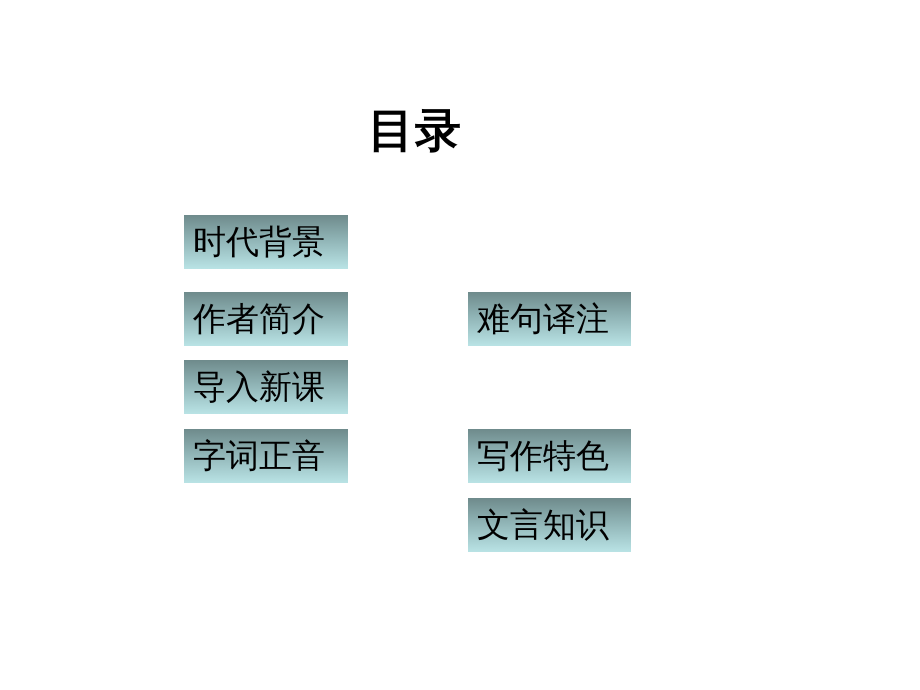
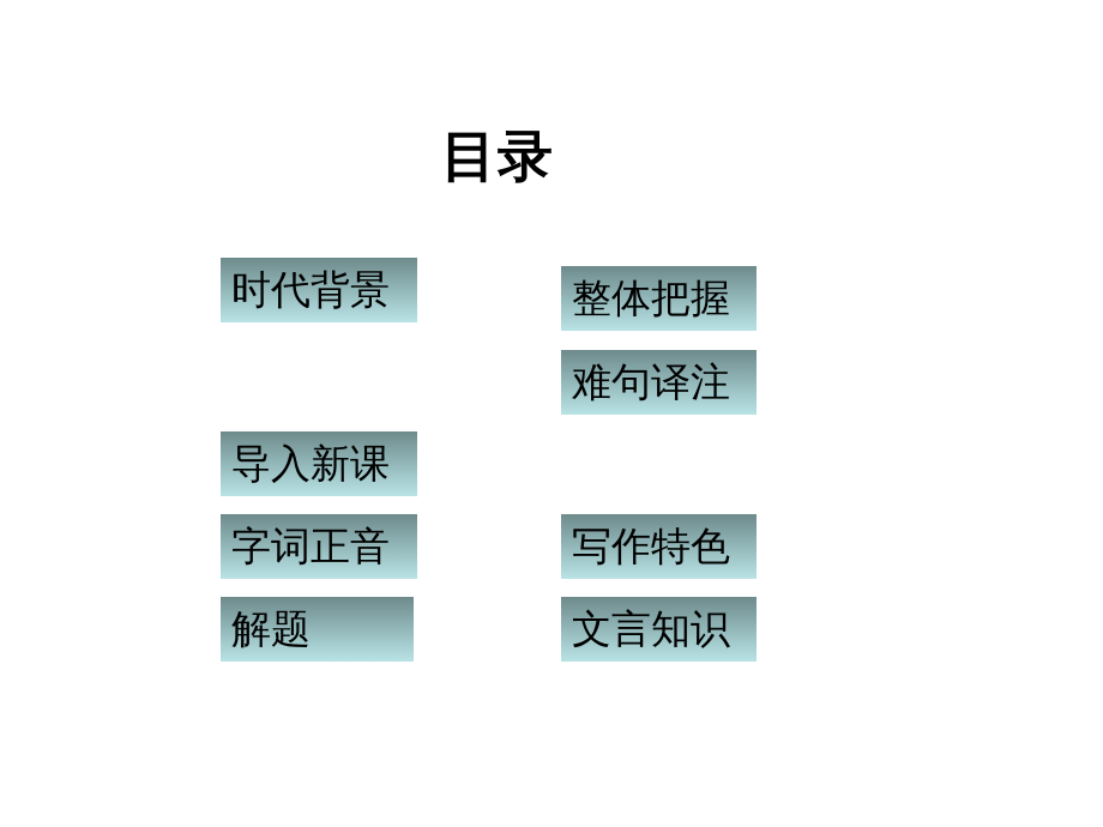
  目录
  时代背景
- 作者简介
  导入新课
  字词正音
+ 解题
+ 整体把握
  难句译注
  写作特色
  文言知识
